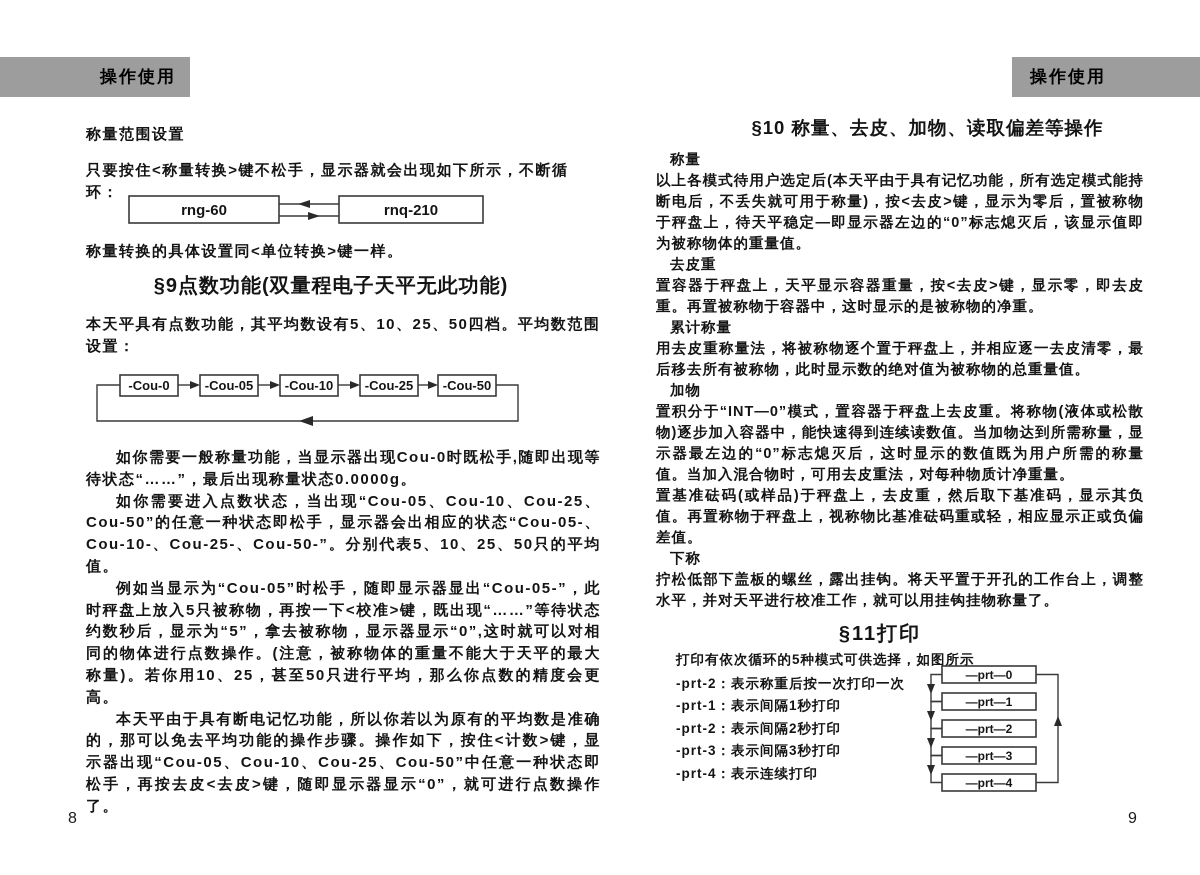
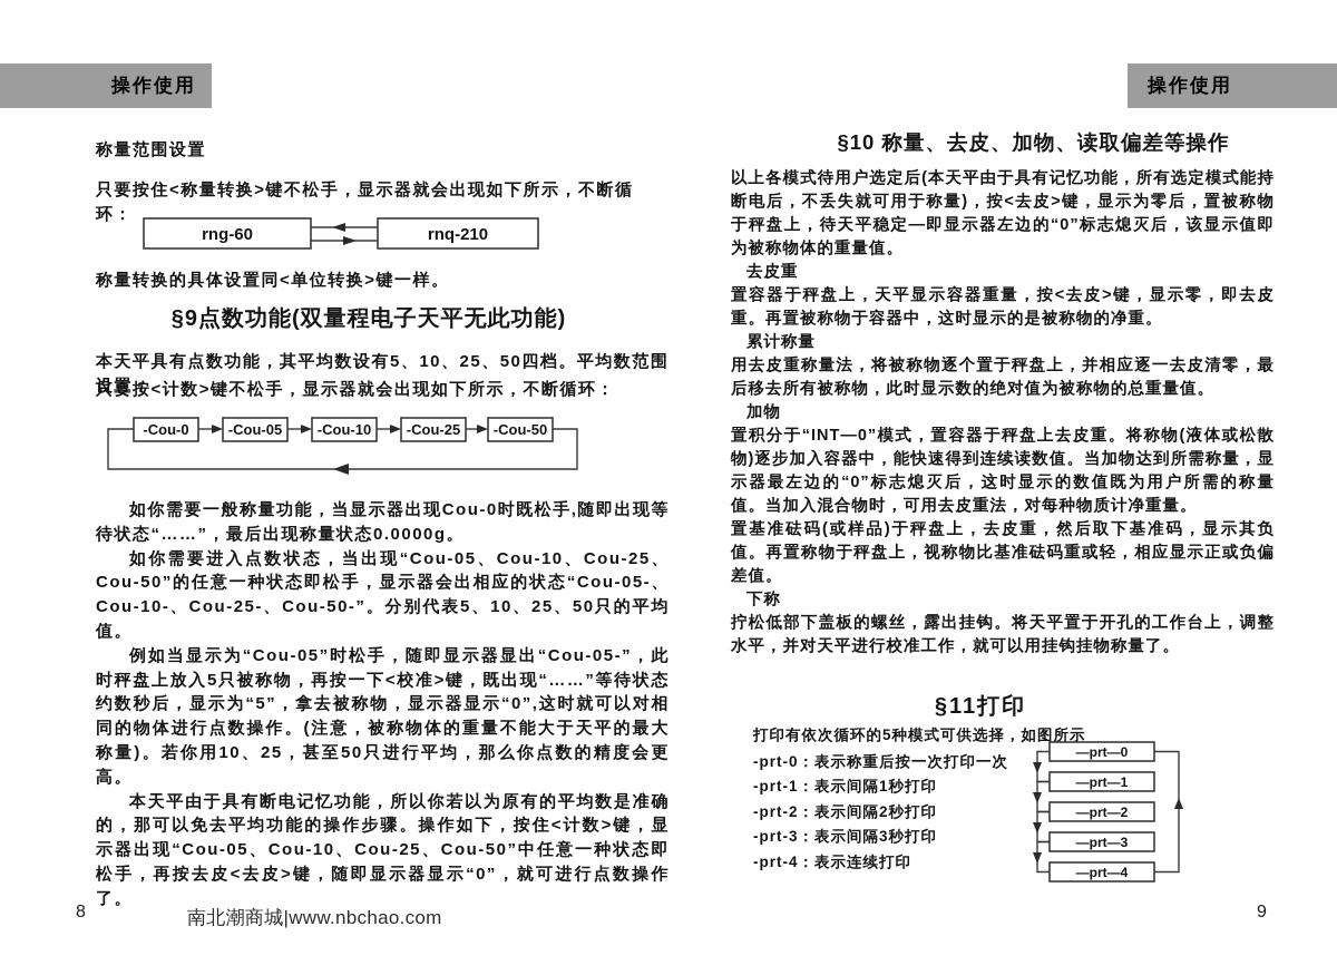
  操作使用
  操作使用
  称量范围设置
  只要按住<称量转换>键不松手，显示器就会出现如下所示，不断循环：
  rng-60
  rnq-210
  称量转换的具体设置同<单位转换>键一样。
  §9点数功能(双量程电子天平无此功能)
  本天平具有点数功能，其平均数设有5、10、25、50四档。平均数范围设置：
+ 只要按<计数>键不松手，显示器就会出现如下所示，不断循环：
  -Cou-0
  -Cou-05
  -Cou-10
  -Cou-25
  -Cou-50
  如你需要一般称量功能，当显示器出现Cou-0时既松手,随即出现等待状态“……”，最后出现称量状态0.0000g。
  如你需要进入点数状态，当出现“Cou-05、Cou-10、Cou-25、Cou-50”的任意一种状态即松手，显示器会出相应的状态“Cou-05-、Cou-10-、Cou-25-、Cou-50-”。分别代表5、10、25、50只的平均值。
  例如当显示为“Cou-05”时松手，随即显示器显出“Cou-05-”，此时秤盘上放入5只被称物，再按一下<校准>键，既出现“……”等待状态约数秒后，显示为“5”，拿去被称物，显示器显示“0”,这时就可以对相同的物体进行点数操作。(注意，被称物体的重量不能大于天平的最大称量)。若你用10、25，甚至50只进行平均，那么你点数的精度会更高。
  本天平由于具有断电记忆功能，所以你若以为原有的平均数是准确的，那可以免去平均功能的操作步骤。操作如下，按住<计数>键，显示器出现“Cou-05、Cou-10、Cou-25、Cou-50”中任意一种状态即松手，再按去皮<去皮>键，随即显示器显示“0”，就可进行点数操作了。
  8
+ 南北潮商城|www.nbchao.com
  §10 称量、去皮、加物、读取偏差等操作
- 称量
  以上各模式待用户选定后(本天平由于具有记忆功能，所有选定模式能持断电后，不丢失就可用于称量)，按<去皮>键，显示为零后，置被称物于秤盘上，待天平稳定—即显示器左边的“0”标志熄灭后，该显示值即为被称物体的重量值。
  去皮重
  置容器于秤盘上，天平显示容器重量，按<去皮>键，显示零，即去皮重。再置被称物于容器中，这时显示的是被称物的净重。
  累计称量
  用去皮重称量法，将被称物逐个置于秤盘上，并相应逐一去皮清零，最后移去所有被称物，此时显示数的绝对值为被称物的总重量值。
  加物
  置积分于“INT—0”模式，置容器于秤盘上去皮重。将称物(液体或松散物)逐步加入容器中，能快速得到连续读数值。当加物达到所需称量，显示器最左边的“0”标志熄灭后，这时显示的数值既为用户所需的称量值。当加入混合物时，可用去皮重法，对每种物质计净重量。
  置基准砝码(或样品)于秤盘上，去皮重，然后取下基准码，显示其负值。再置称物于秤盘上，视称物比基准砝码重或轻，相应显示正或负偏 差值。
  下称
  拧松低部下盖板的螺丝，露出挂钩。将天平置于开孔的工作台上，调整水平，并对天平进行校准工作，就可以用挂钩挂物称量了。
  §11打印
  打印有依次循环的5种模式可供选择，如图所示
- -prt-2：表示称重后按一次打印一次
+ -prt-0：表示称重后按一次打印一次
  -prt-1：表示间隔1秒打印
  -prt-2：表示间隔2秒打印
  -prt-3：表示间隔3秒打印
  -prt-4：表示连续打印
  —prt—0
  —prt—1
  —prt—2
  —prt—3
  —prt—4
  9
